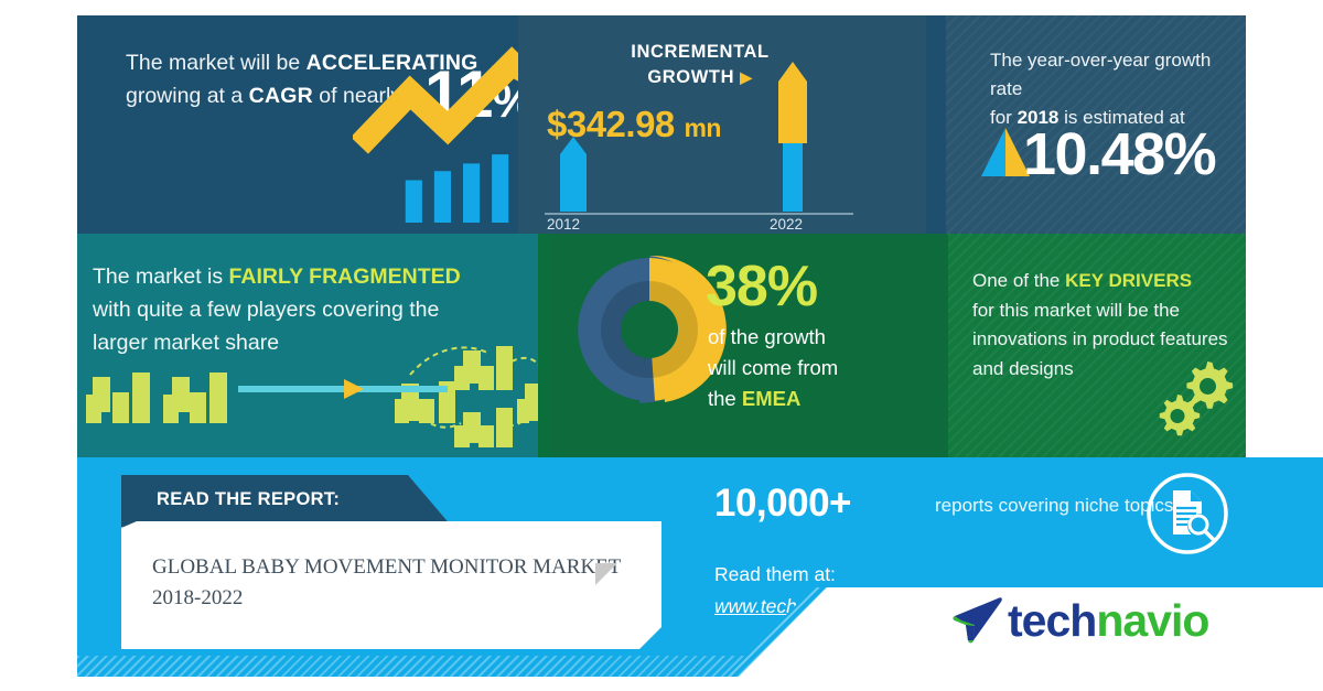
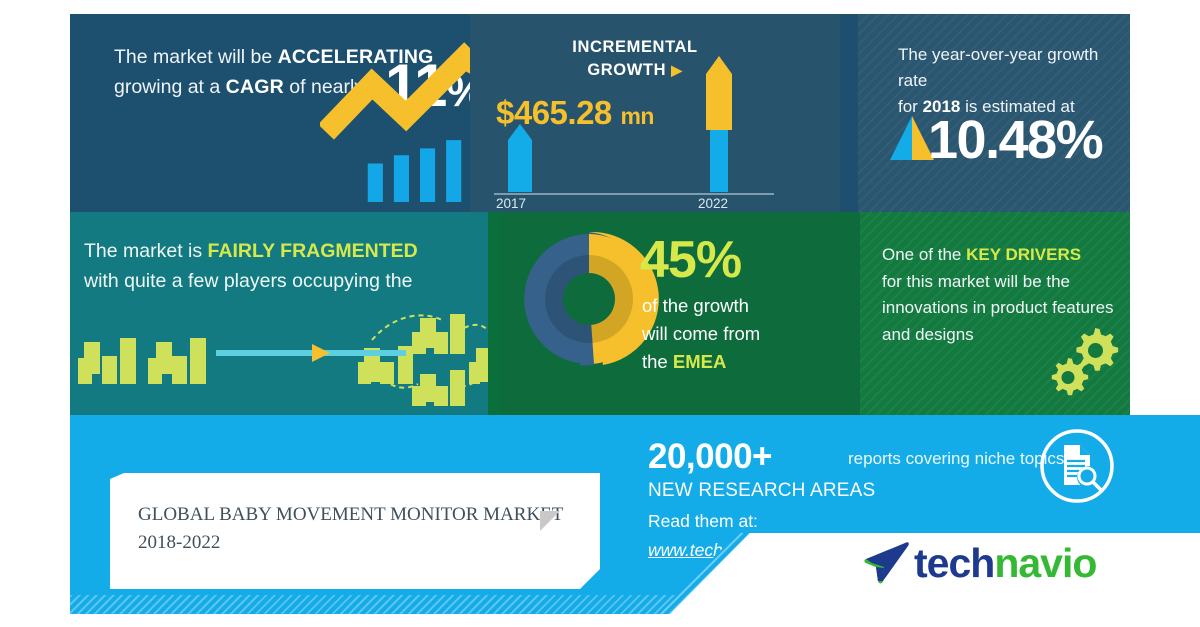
  The market will be ACCELERATING
  growing at a CAGR of nearl
  INCREMENTAL
  GROWTH ▶
- $342.98 mn
+ $465.28 mn
- 2012
+ 2017
  2022
  The year-over-year growth rate
  for 2018 is estimated at
  10.48%
  The market is FAIRLY FRAGMENTED
- with quite a few players covering the
+ with quite a few players occupying the
- larger market share
- 38%
+ 45%
  of the growth
  will come from
  the EMEA
  One of the KEY DRIVERS
  for this market will be the
  innovations in product features
  and designs
- READ THE REPORT:
  GLOBAL BABY MOVEMENT MONITOR MARKT
  2018-2022
- 10,000+
+ 20,000+
  reports covering niche topics
+ NEW RESEARCH AREAS
  Read them at:
  tech
  navio
